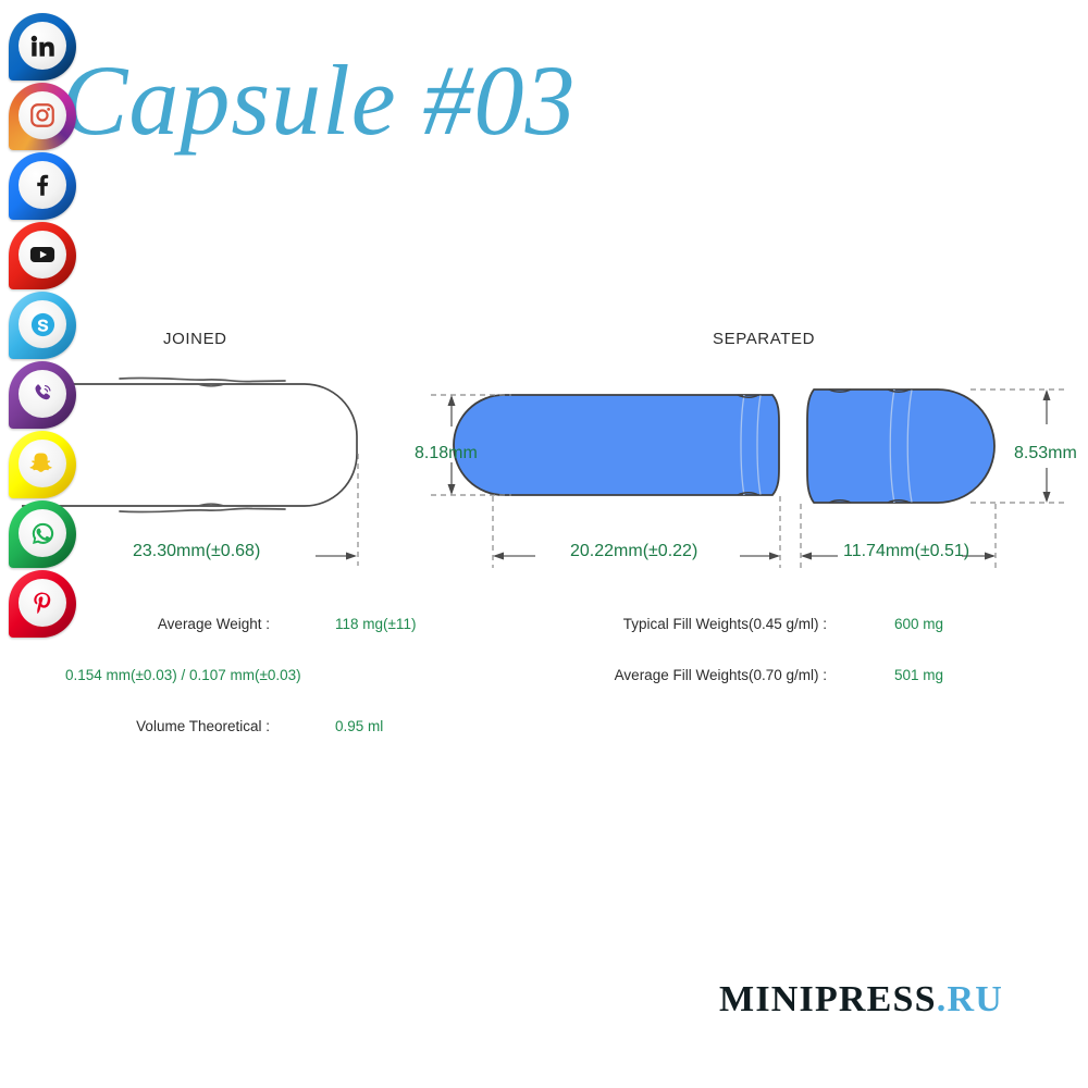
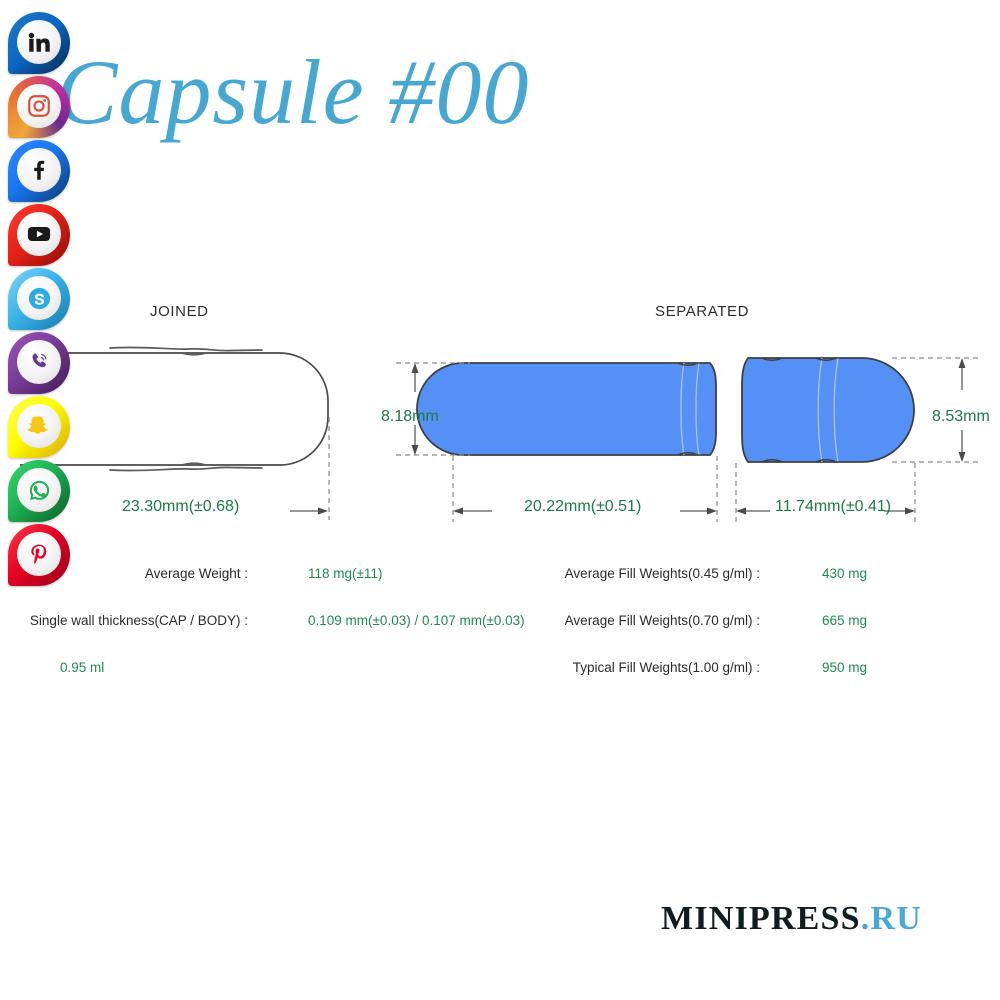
- Capsule #03
+ Capsule #00
  JOINED
  SEPARATED
  23.30mm(±0.68)
  8.18mm
- 20.22mm(±0.22)
+ 20.22mm(±0.51)
  8.53mm
- 11.74mm(±0.51)
+ 11.74mm(±0.41)
  Average Weight :
  118 mg(±11)
+ Single wall thickness(CAP / BODY) :
- 0.154 mm(±0.03) / 0.107 mm(±0.03)
+ 0.109 mm(±0.03) / 0.107 mm(±0.03)
- Volume Theoretical :
  0.95 ml
- Typical Fill Weights(0.45 g/ml) :
+ Average Fill Weights(0.45 g/ml) :
- 600 mg
+ 430 mg
  Average Fill Weights(0.70 g/ml) :
- 501 mg
+ 665 mg
+ Typical Fill Weights(1.00 g/ml) :
+ 950 mg
  MINIPRESS.RU
